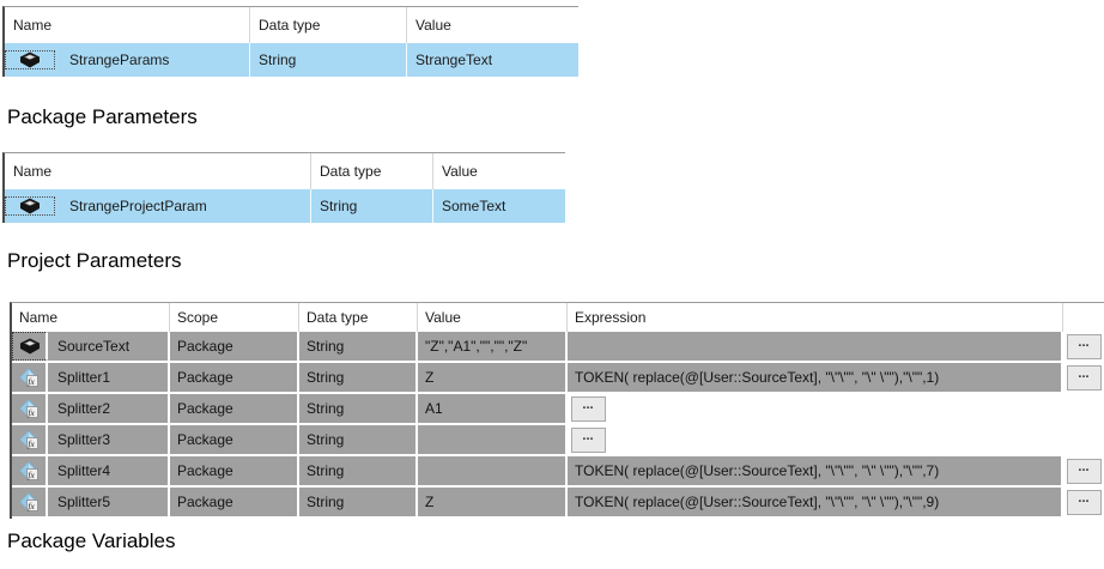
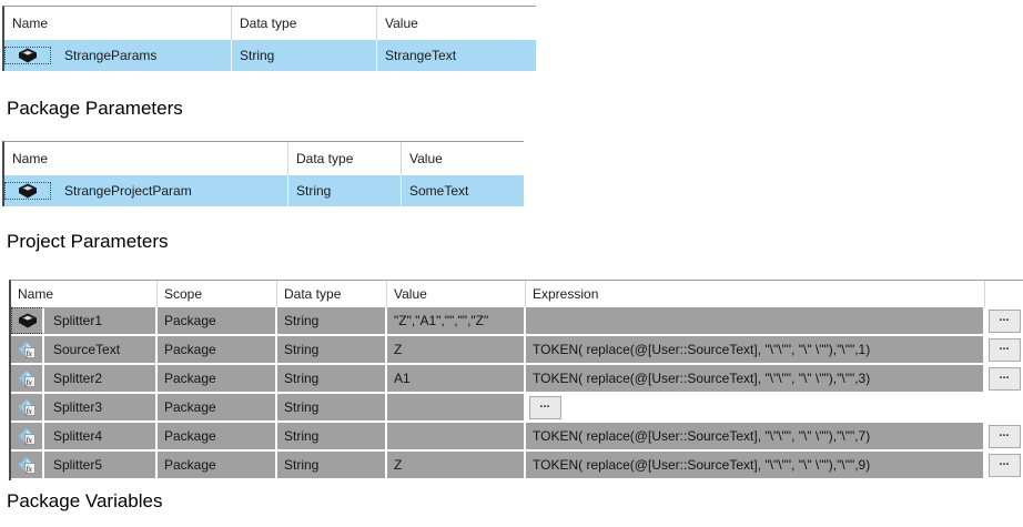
  Name
  Data type
  Value
  StrangeParams
  String
  StrangeText
  Package Parameters
  Name
  Data type
  Value
  StrangeProjectParam
  String
  SomeText
  Project Parameters
  Name
  Scope
  Data type
  Value
  Expression
- SourceText
+ Splitter1
  Package
  String
  "Z","A1","","","Z"
  ...
  fx
- Splitter1
+ SourceText
  Package
  String
  Z
  TOKEN( replace(@[User::SourceText], "\"\"", "\" \""),"\"",1)
  ...
  fx
  Splitter2
  Package
  String
  A1
+ TOKEN( replace(@[User::SourceText], "\"\"", "\" \""),"\"",3)
  ...
  fx
  Splitter3
  Package
  String
  ...
  fx
  Splitter4
  Package
  String
  TOKEN( replace(@[User::SourceText], "\"\"", "\" \""),"\"",7)
  ...
  fx
  Splitter5
  Package
  String
  Z
  TOKEN( replace(@[User::SourceText], "\"\"", "\" \""),"\"",9)
  ...
  Package Variables
